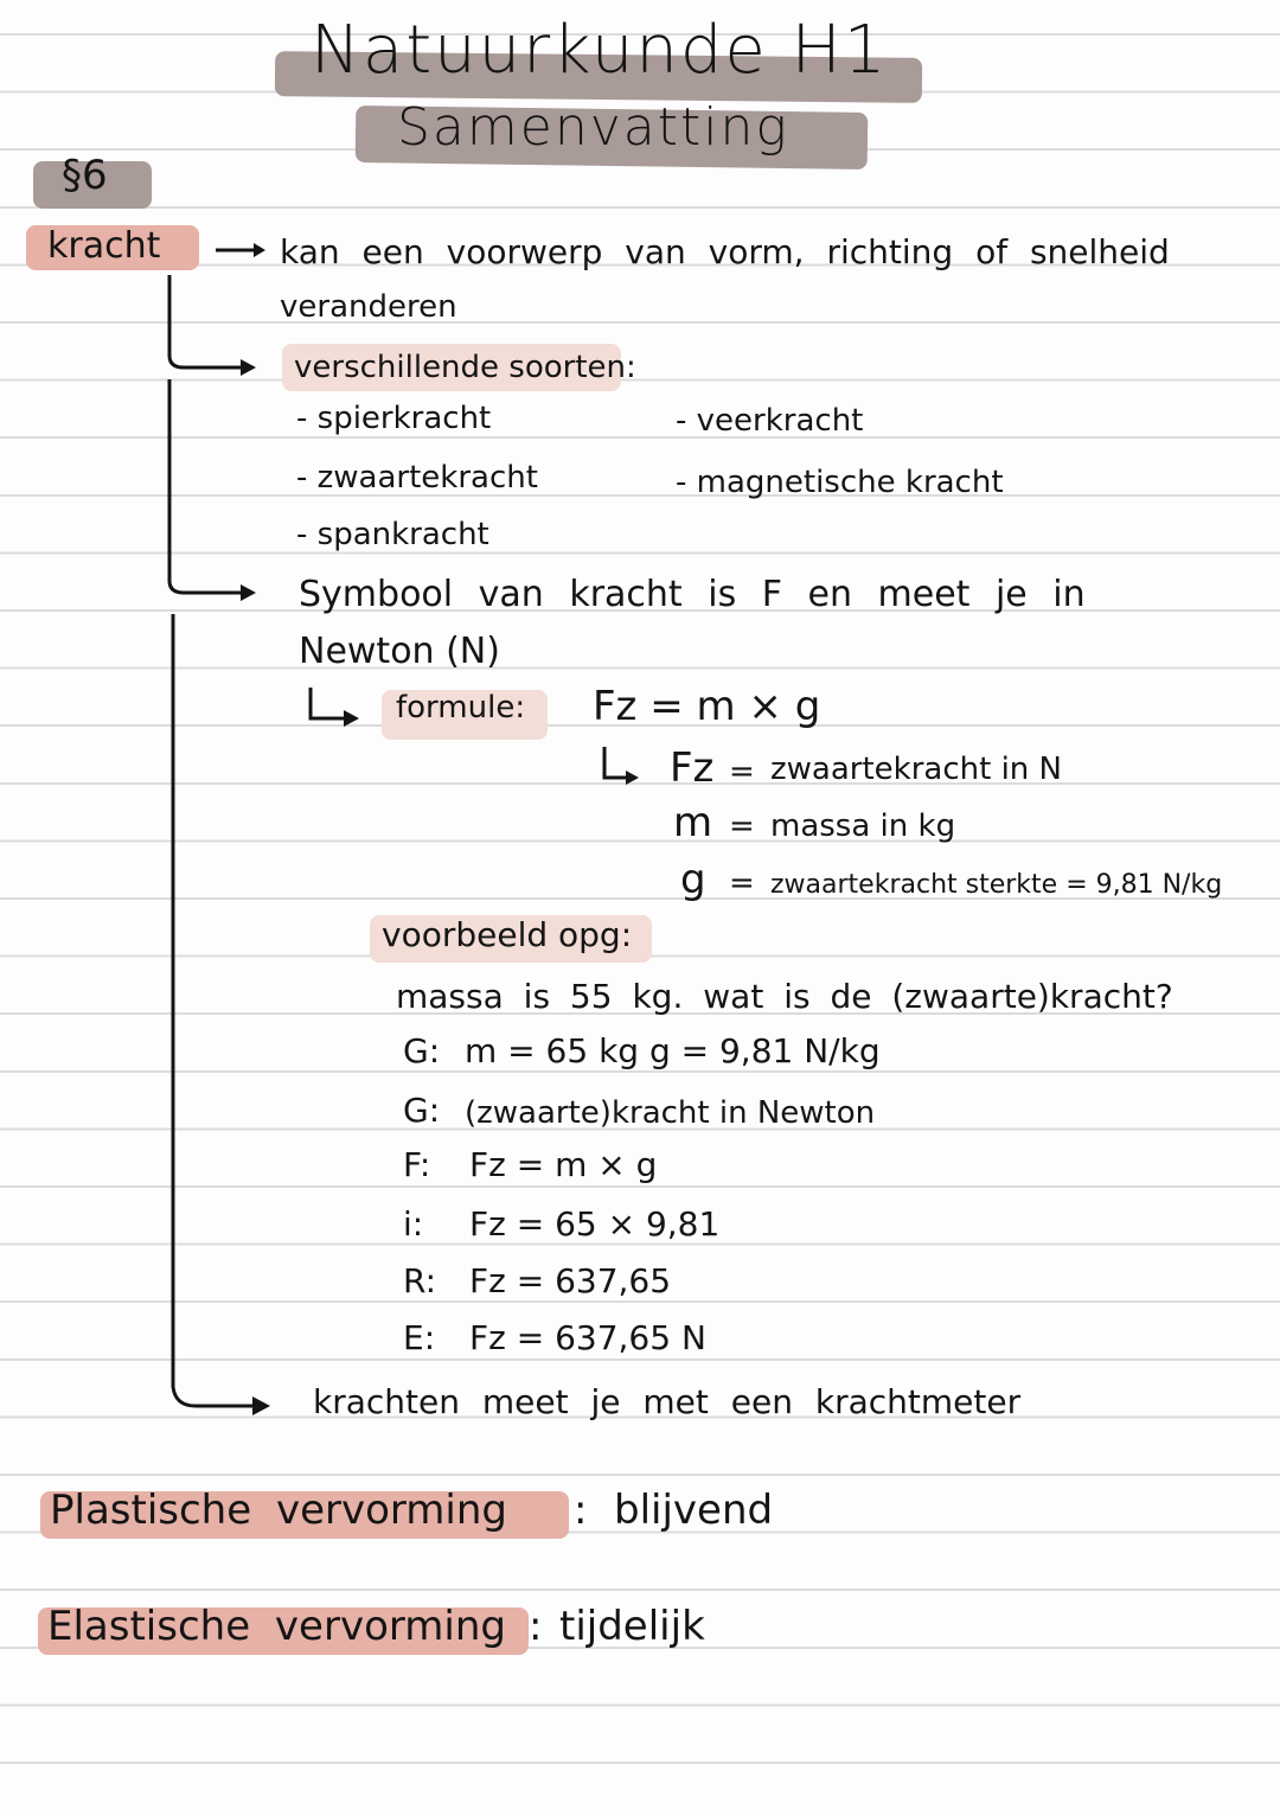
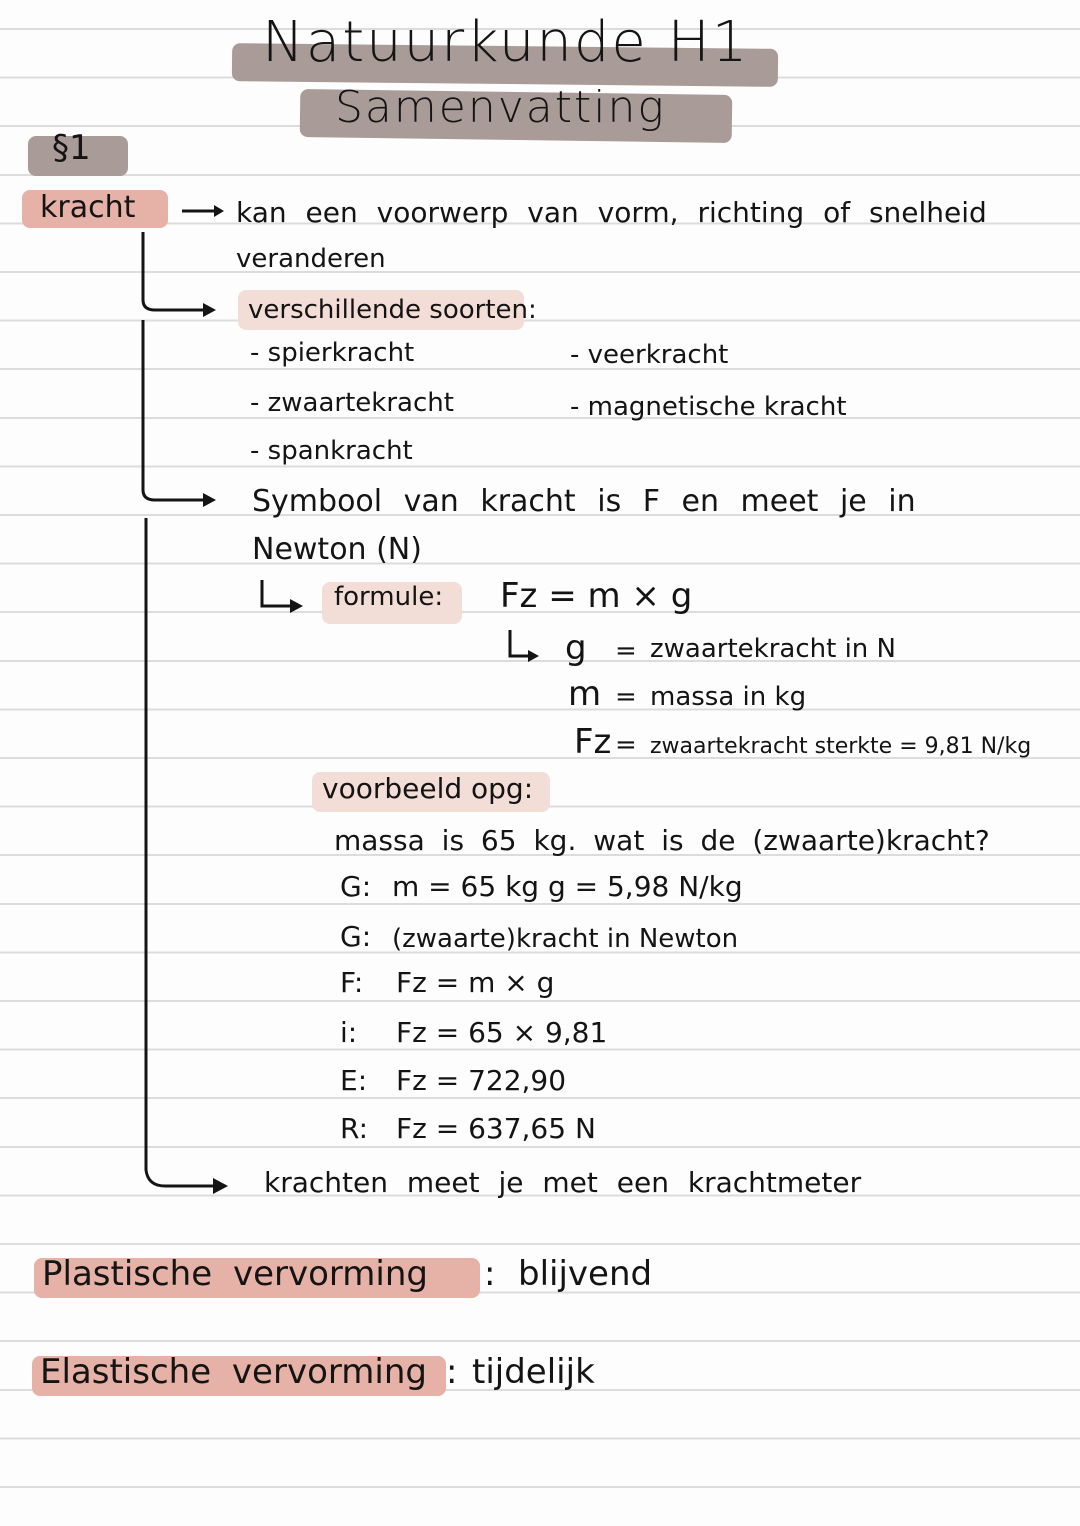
  Natuurkunde H1
  Samenvatting
- §6
+ §1
  kracht
  kan een voorwerp van vorm, richting of snelheid
  veranderen
  verschillende soorten:
  - spierkracht
  - zwaartekracht
  - spankracht
  - veerkracht
  - magnetische kracht
  Symbool van kracht is F en meet je in
  Newton (N)
  formule:
  Fz = m × g
- Fz
+ g
  =
  zwaartekracht in N
  m
  =
  massa in kg
- g
+ Fz
  =
  zwaartekracht sterkte = 9,81 N/kg
  voorbeeld opg:
- massa is 55 kg. wat is de (zwaarte)kracht?
+ massa is 65 kg. wat is de (zwaarte)kracht?
  G:
- m = 65 kg g = 9,81 N/kg
+ m = 65 kg g = 5,98 N/kg
  G:
  (zwaarte)kracht in Newton
  F:
  Fz = m × g
  i:
  Fz = 65 × 9,81
- R:
+ E:
- Fz = 637,65
+ Fz = 722,90
- E:
+ R:
  Fz = 637,65 N
  krachten meet je met een krachtmeter
  Plastische vervorming
  :
  blijvend
  Elastische vervorming
  :
  tijdelijk
